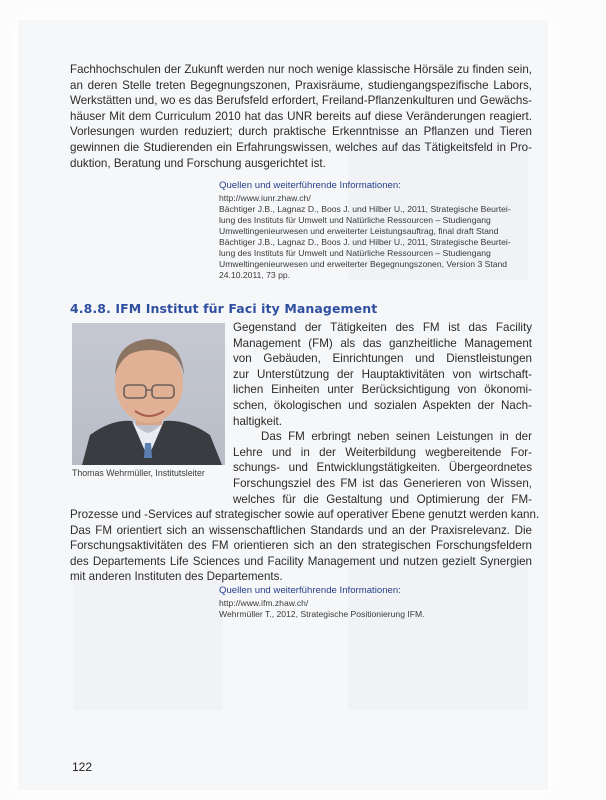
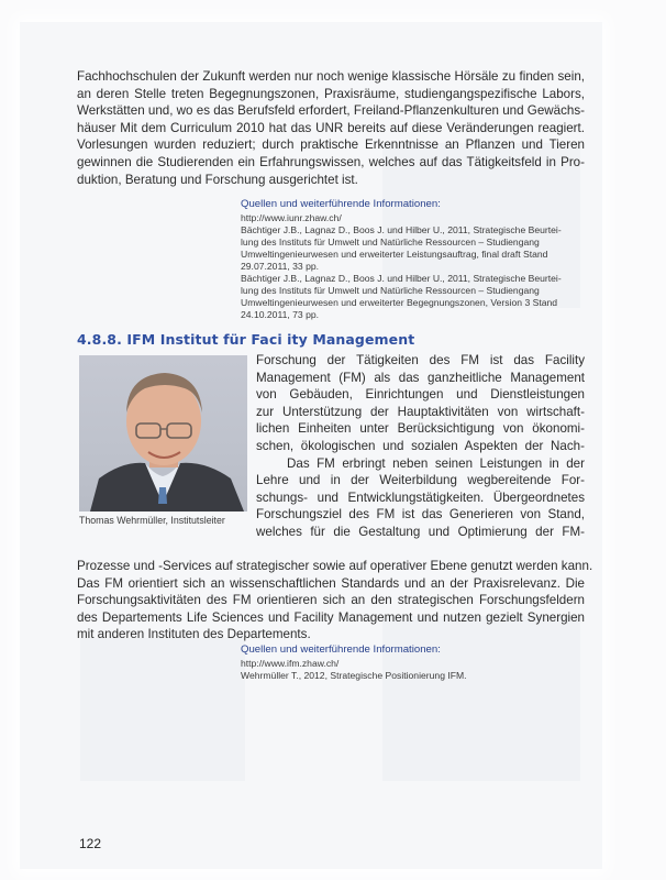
  Fachhochschulen der Zukunft werden nur noch wenige klassische Hörsäle zu finden sein,
  an deren Stelle treten Begegnungszonen, Praxisräume, studiengangspezifische Labors,
  Werkstätten und, wo es das Berufsfeld erfordert, Freiland-Pflanzenkulturen und Gewächs-
  häuser Mit dem Curriculum 2010 hat das UNR bereits auf diese Veränderungen reagiert.
  Vorlesungen wurden reduziert; durch praktische Erkenntnisse an Pflanzen und Tieren
  gewinnen die Studierenden ein Erfahrungswissen, welches auf das Tätigkeitsfeld in Pro-
  duktion, Beratung und Forschung ausgerichtet ist.
  Quellen und weiterführende Informationen:
  http://www.iunr.zhaw.ch/
  Bächtiger J.B., Lagnaz D., Boos J. und Hilber U., 2011, Strategische Beurtei-
  lung des Instituts für Umwelt und Natürliche Ressourcen – Studiengang
  Umweltingenieurwesen und erweiterter Leistungsauftrag, final draft Stand
+ 29.07.2011, 33 pp.
  Bächtiger J.B., Lagnaz D., Boos J. und Hilber U., 2011, Strategische Beurtei-
  lung des Instituts für Umwelt und Natürliche Ressourcen – Studiengang
  Umweltingenieurwesen und erweiterter Begegnungszonen, Version 3 Stand
  24.10.2011, 73 pp.
  4.8.8. IFM Institut für Faci ity Management
  Thomas Wehrmüller, Institutsleiter
- Gegenstand der Tätigkeiten des FM ist das Facility
+ Forschung der Tätigkeiten des FM ist das Facility
  Management (FM) als das ganzheitliche Management
  von Gebäuden, Einrichtungen und Dienstleistungen
  zur Unterstützung der Hauptaktivitäten von wirtschaft-
  lichen Einheiten unter Berücksichtigung von ökonomi-
  schen, ökologischen und sozialen Aspekten der Nach-
- haltigkeit.
  Das FM erbringt neben seinen Leistungen in der
  Lehre und in der Weiterbildung wegbereitende For-
  schungs- und Entwicklungstätigkeiten. Übergeordnetes
- Forschungsziel des FM ist das Generieren von Wissen,
+ Forschungsziel des FM ist das Generieren von Stand,
  welches für die Gestaltung und Optimierung der FM-
  Prozesse und -Services auf strategischer sowie auf operativer Ebene genutzt werden kann.
  Das FM orientiert sich an wissenschaftlichen Standards und an der Praxisrelevanz. Die
  Forschungsaktivitäten des FM orientieren sich an den strategischen Forschungsfeldern
  des Departements Life Sciences und Facility Management und nutzen gezielt Synergien
  mit anderen Instituten des Departements.
  Quellen und weiterführende Informationen:
  http://www.ifm.zhaw.ch/
  Wehrmüller T., 2012, Strategische Positionierung IFM.
  122
